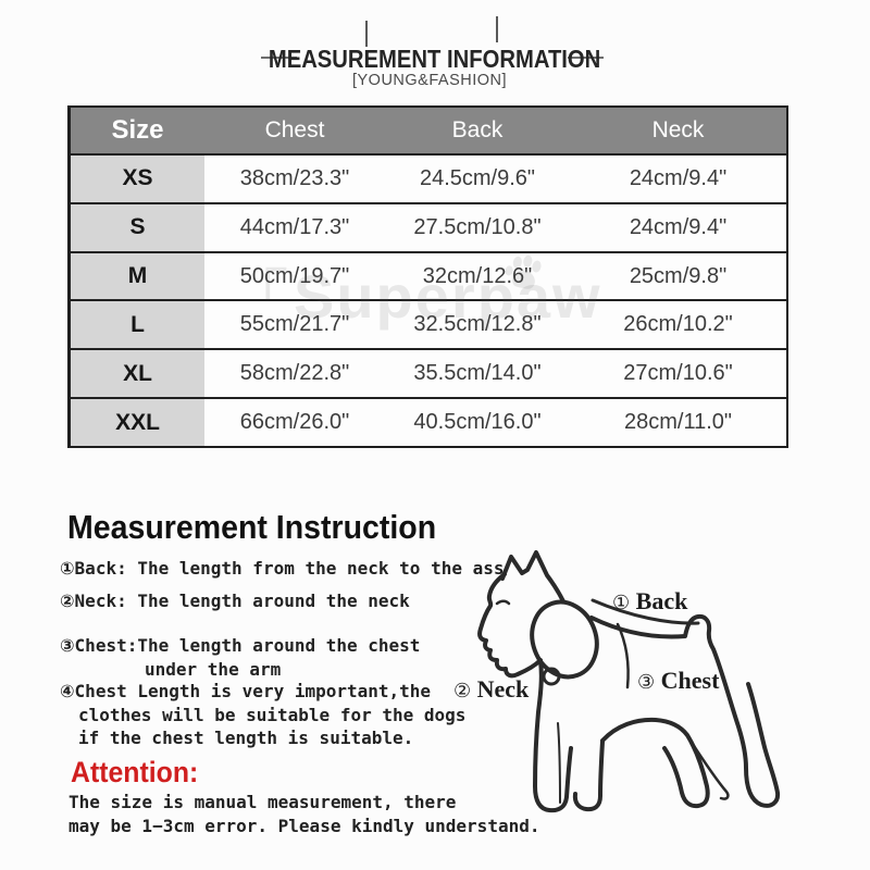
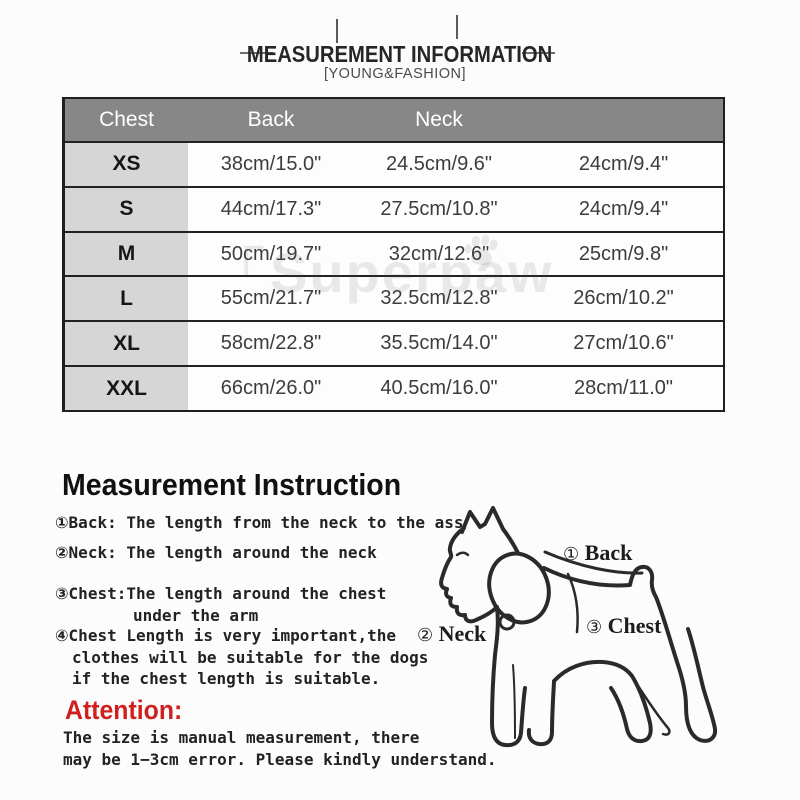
  MEASUREMENT INFORMATION
  [YOUNG&FASHION]
- Size
  Chest
  Back
  Neck
  XS
- 38cm/23.3"
+ 38cm/15.0"
  24.5cm/9.6"
  24cm/9.4"
  S
  44cm/17.3"
  27.5cm/10.8"
  24cm/9.4"
  M
  50cm/19.7"
  32cm/12.6"
  25cm/9.8"
  L
  55cm/21.7"
  32.5cm/12.8"
  26cm/10.2"
  XL
  58cm/22.8"
  35.5cm/14.0"
  27cm/10.6"
  XXL
  66cm/26.0"
  40.5cm/16.0"
  28cm/11.0"
  「Superpaw
  Measurement Instruction
  ①Back: The length from the neck to the ass
  ②Neck: The length around the neck
  ③Chest:The length around the chest
  under the arm
  ④Chest Length is very important,the
  clothes will be suitable for the dogs
  if the chest length is suitable.
  Attention:
  The size is manual measurement, there
  may be 1−3cm error. Please kindly understand.
  ① Back
  ② Neck
  ③ Chest
